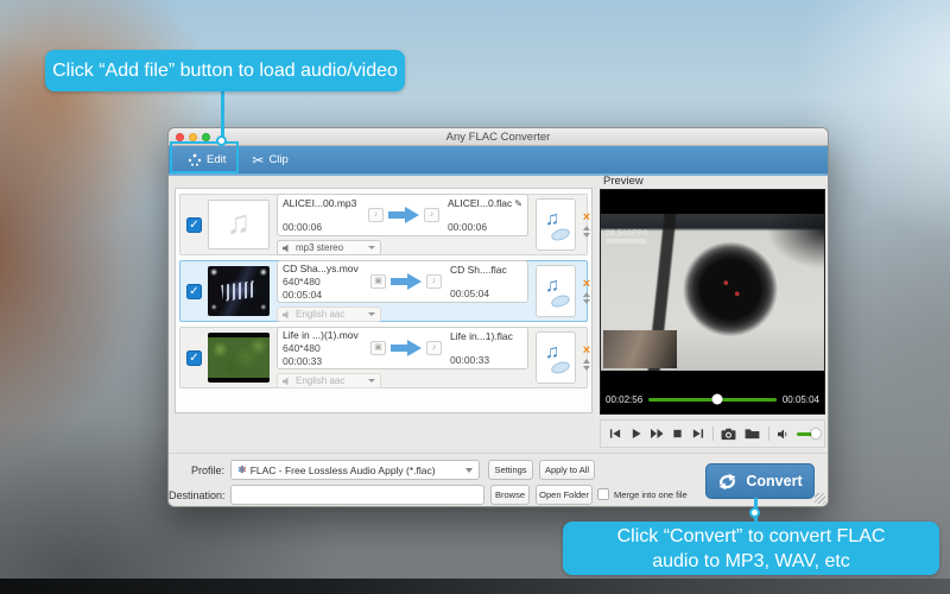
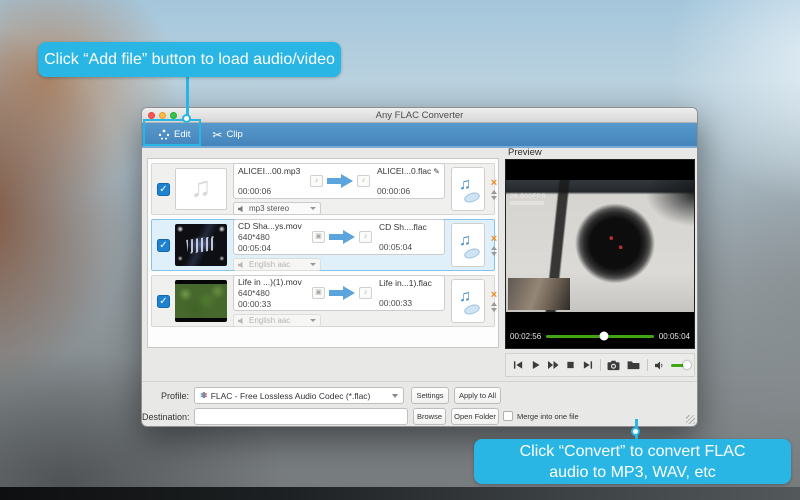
  Any FLAC Converter
  Edit
  ✂
  Clip
  ✓
  ♫
  ALICEI...00.mp3
  00:00:06
  ALICEI...0.flac ✎
  00:00:06
  mp3 stereo
  ♫
  ×
  ✓
  CD Sha...ys.mov
  640*480
  00:05:04
  CD Sh....flac
  00:05:04
  English aac
  ♫
  ×
  ✓
  Life in ...)(1).mov
  640*480
  00:00:33
  Life in...1).flac
  00:00:33
  English aac
  ♫
  ×
  Preview
  00:02:56
  00:05:04
  Profile:
  ✻
- FLAC - Free Lossless Audio Apply (*.flac)
+ FLAC - Free Lossless Audio Codec (*.flac)
  Settings
  Apply to All
  Destination:
  Browse
  Open Folder
  Merge into one file
- Convert
  Click “Add file” button to load audio/video
  Click “Convert” to convert FLAC
  audio to MP3, WAV, etc
